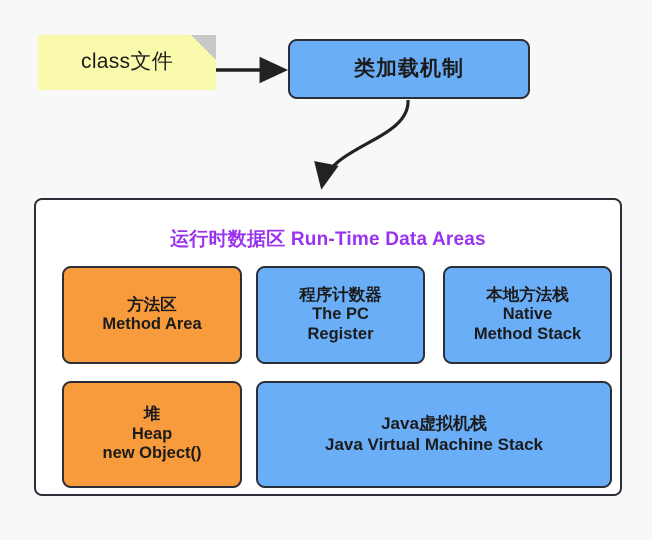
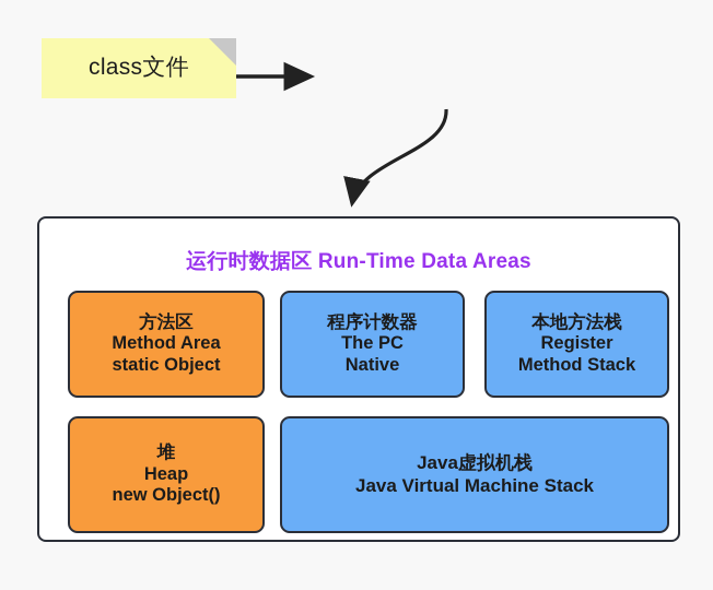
  class文件
- 类加载机制
  运行时数据区 Run-Time Data Areas
  方法区
  Method Area
+ static Object
  程序计数器
  The PC
- Register
+ Native
  本地方法栈
- Native
+ Register
  Method Stack
  堆
  Heap
  new Object()
  Java虚拟机栈
  Java Virtual Machine Stack
